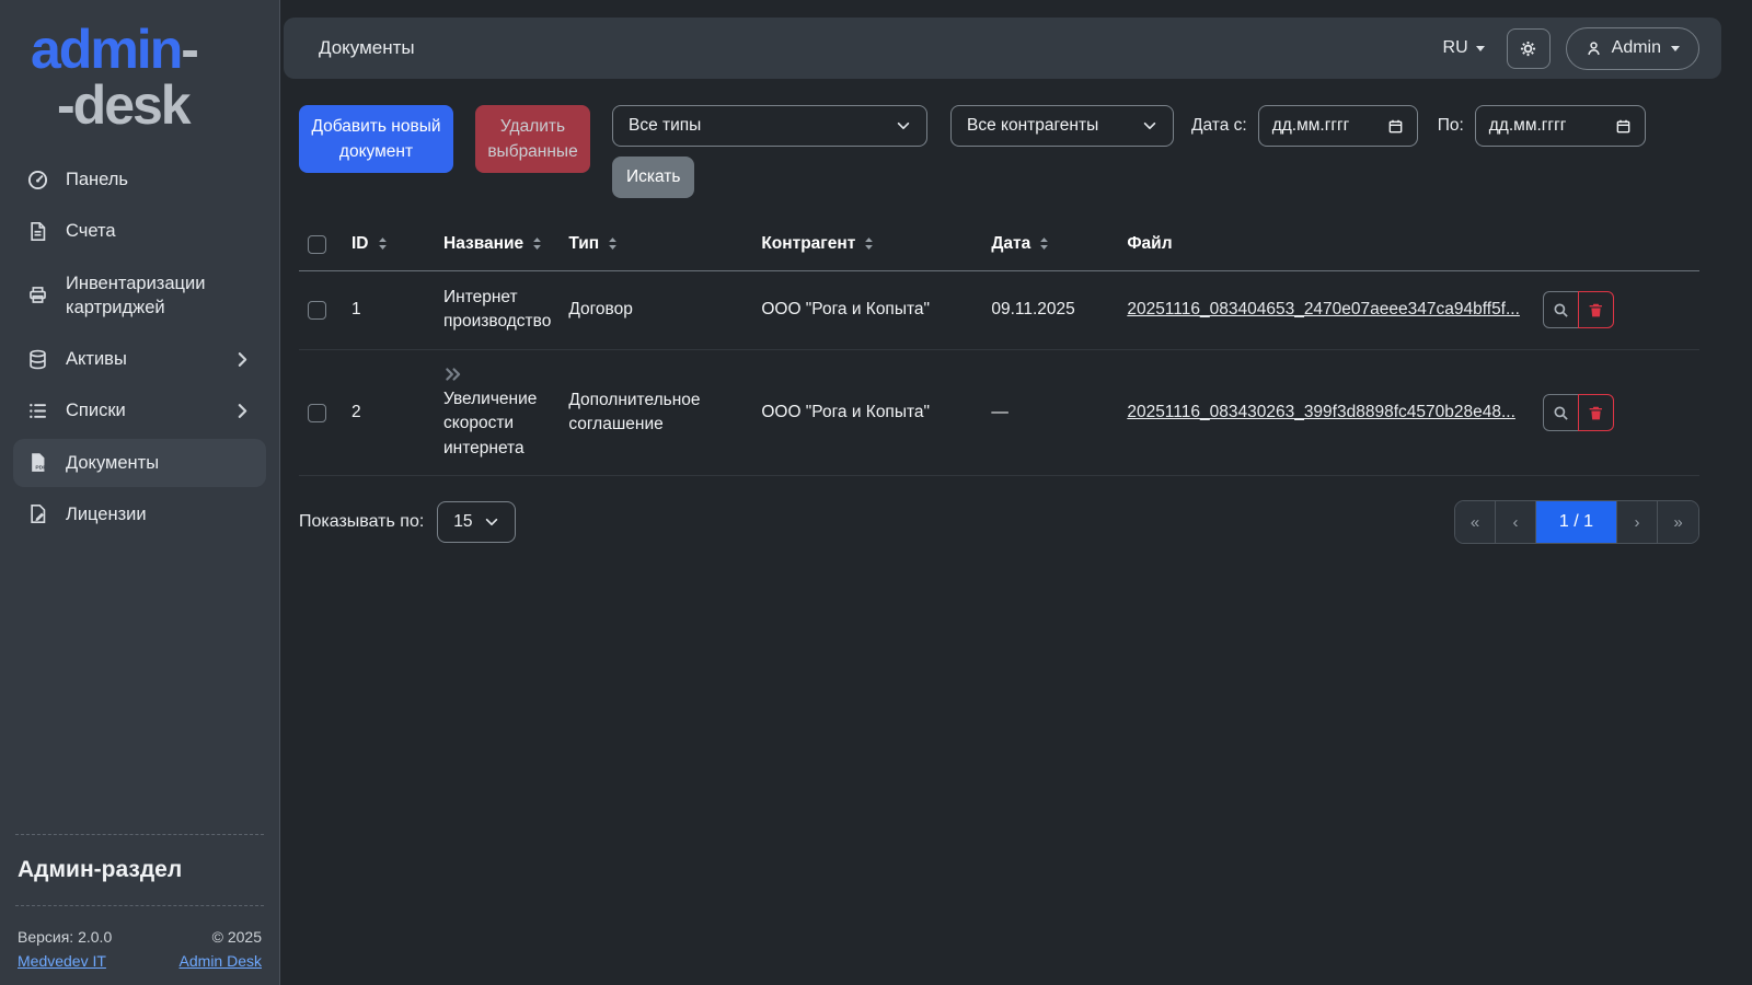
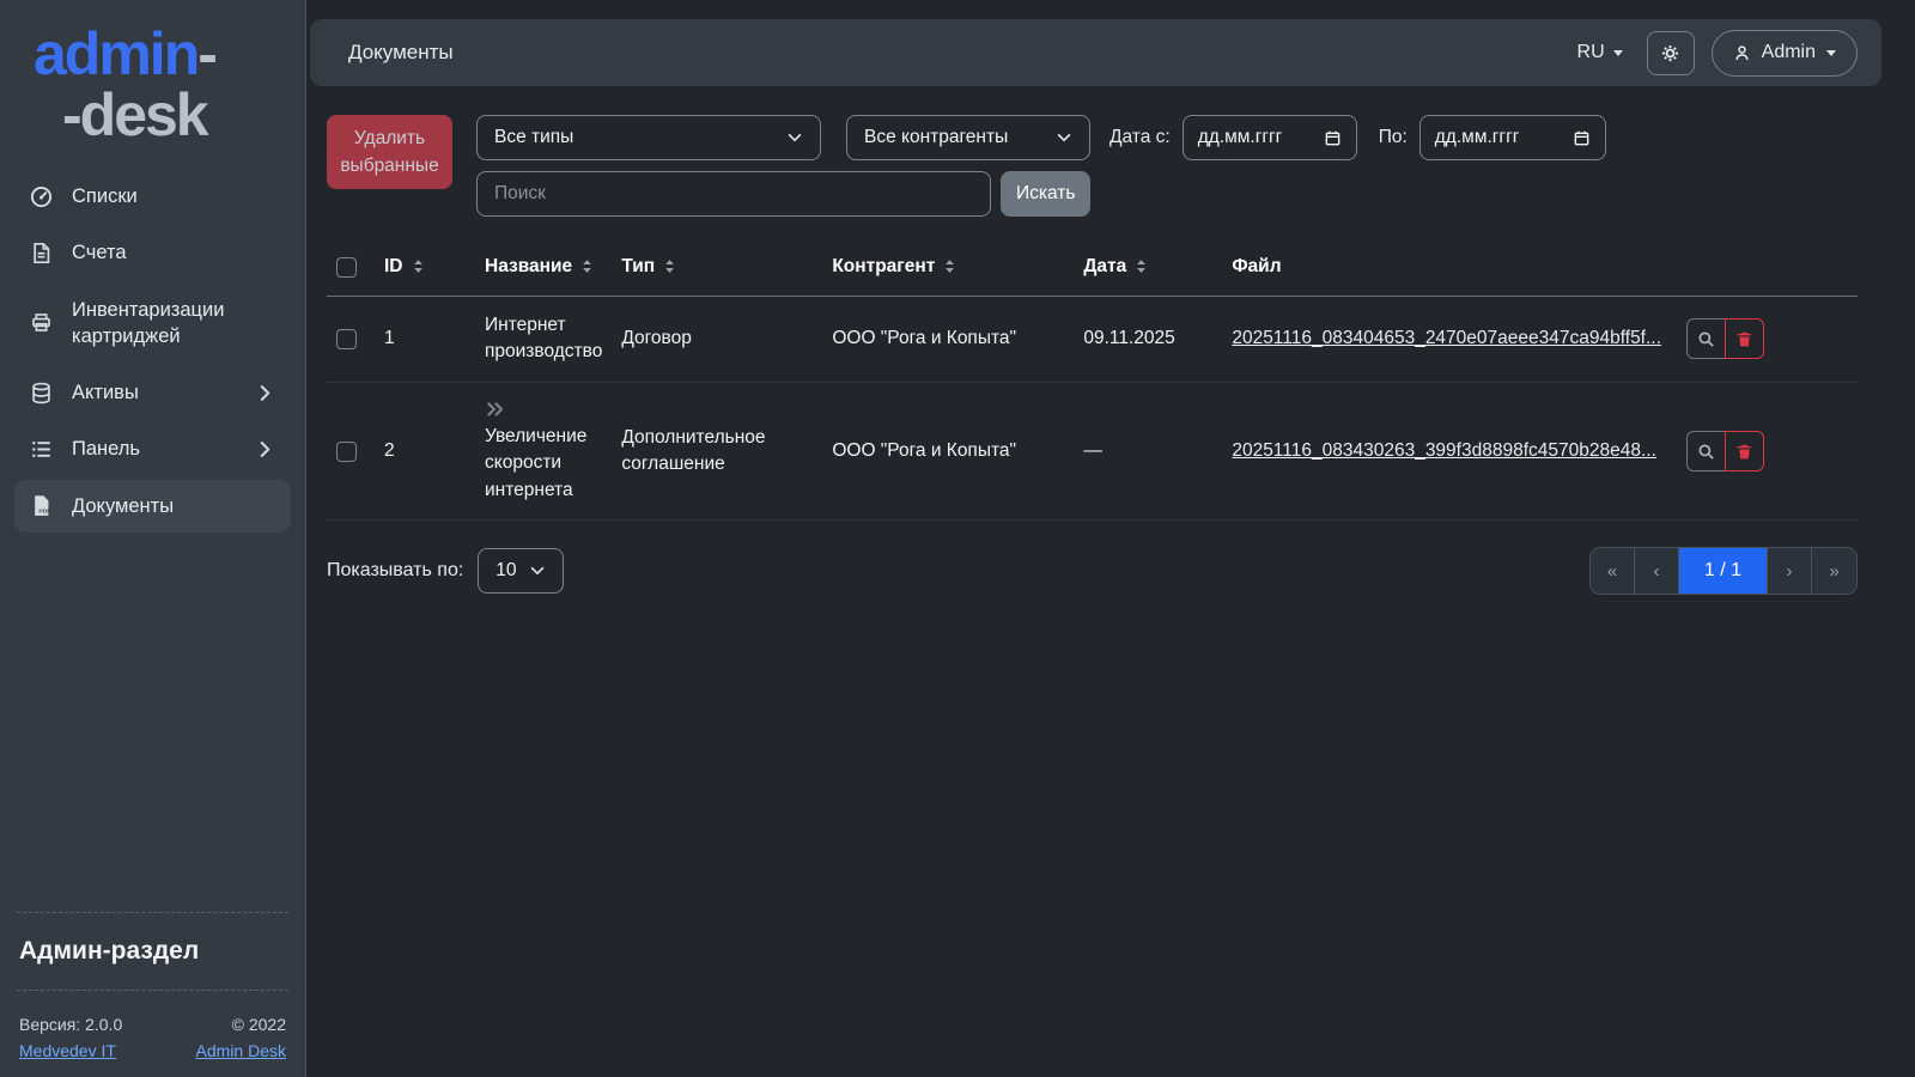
  admin-
  -desk
- Панель
+ Списки
  Счета
  Инвентаризации картриджей
  Активы
- Списки
+ Панель
  Документы
- Лицензии
  Админ-раздел
  Версия: 2.0.0
- © 2025
+ © 2022
  Medvedev IT
  Admin Desk
  Документы
  RU
  Admin
- Добавить новый документ
  Удалить выбранные
  Все типы
  Все контрагенты
  Дата с:
  дд.мм.гггг
  По:
  дд.мм.гггг
+ Поиск
  Искать
  	ID	Название	Тип	Контрагент	Дата	Файл
  	1	Интернет производство	Договор	ООО "Рога и Копыта"	09.11.2025	20251116_083404653_2470e07aeee347ca94bff5f...
  	2	Увеличение скорости интернета	Дополнительное соглашение	ООО "Рога и Копыта"	—	20251116_083430263_399f3d8898fc4570b28e48...
  Показывать по:
- 15
+ 10
  «
  ‹
  1 / 1
  ›
  »
